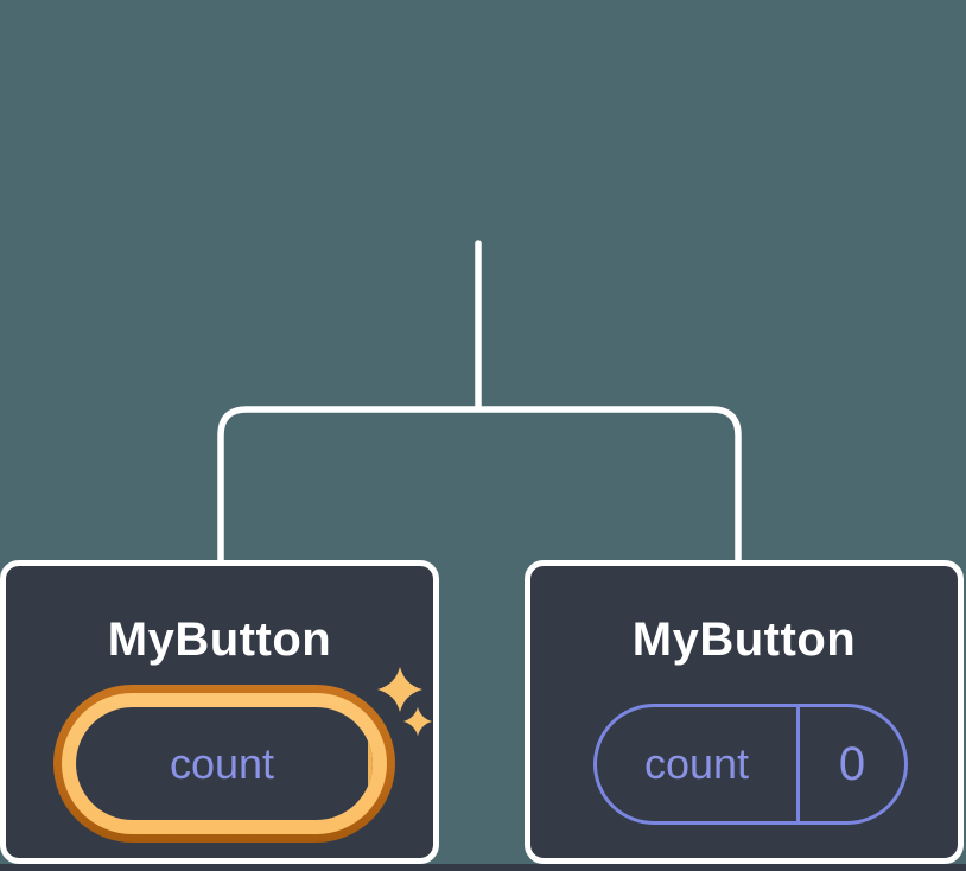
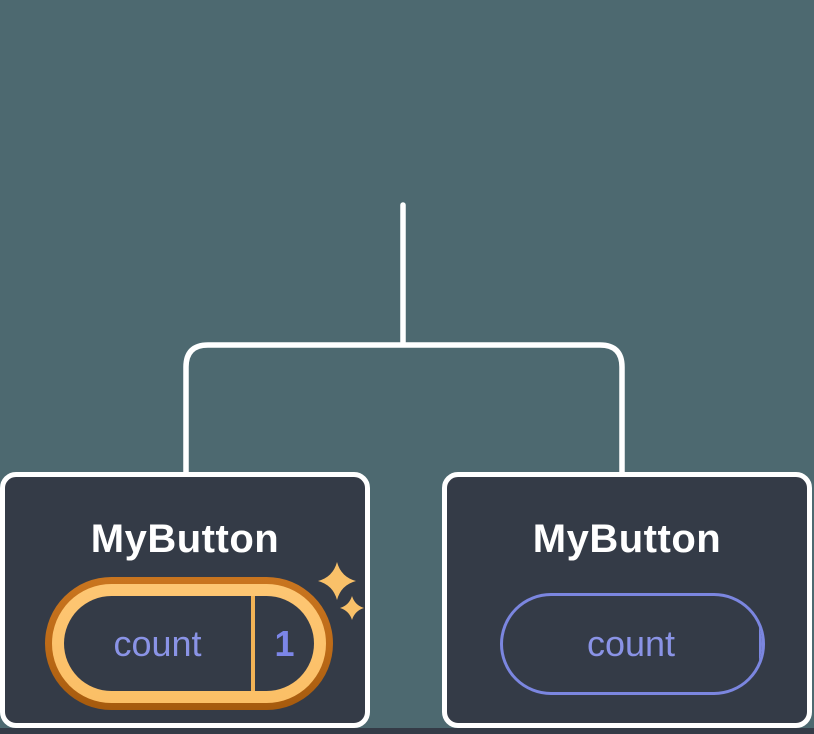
  MyButton
  count
+ 1
  MyButton
  count
- 0
